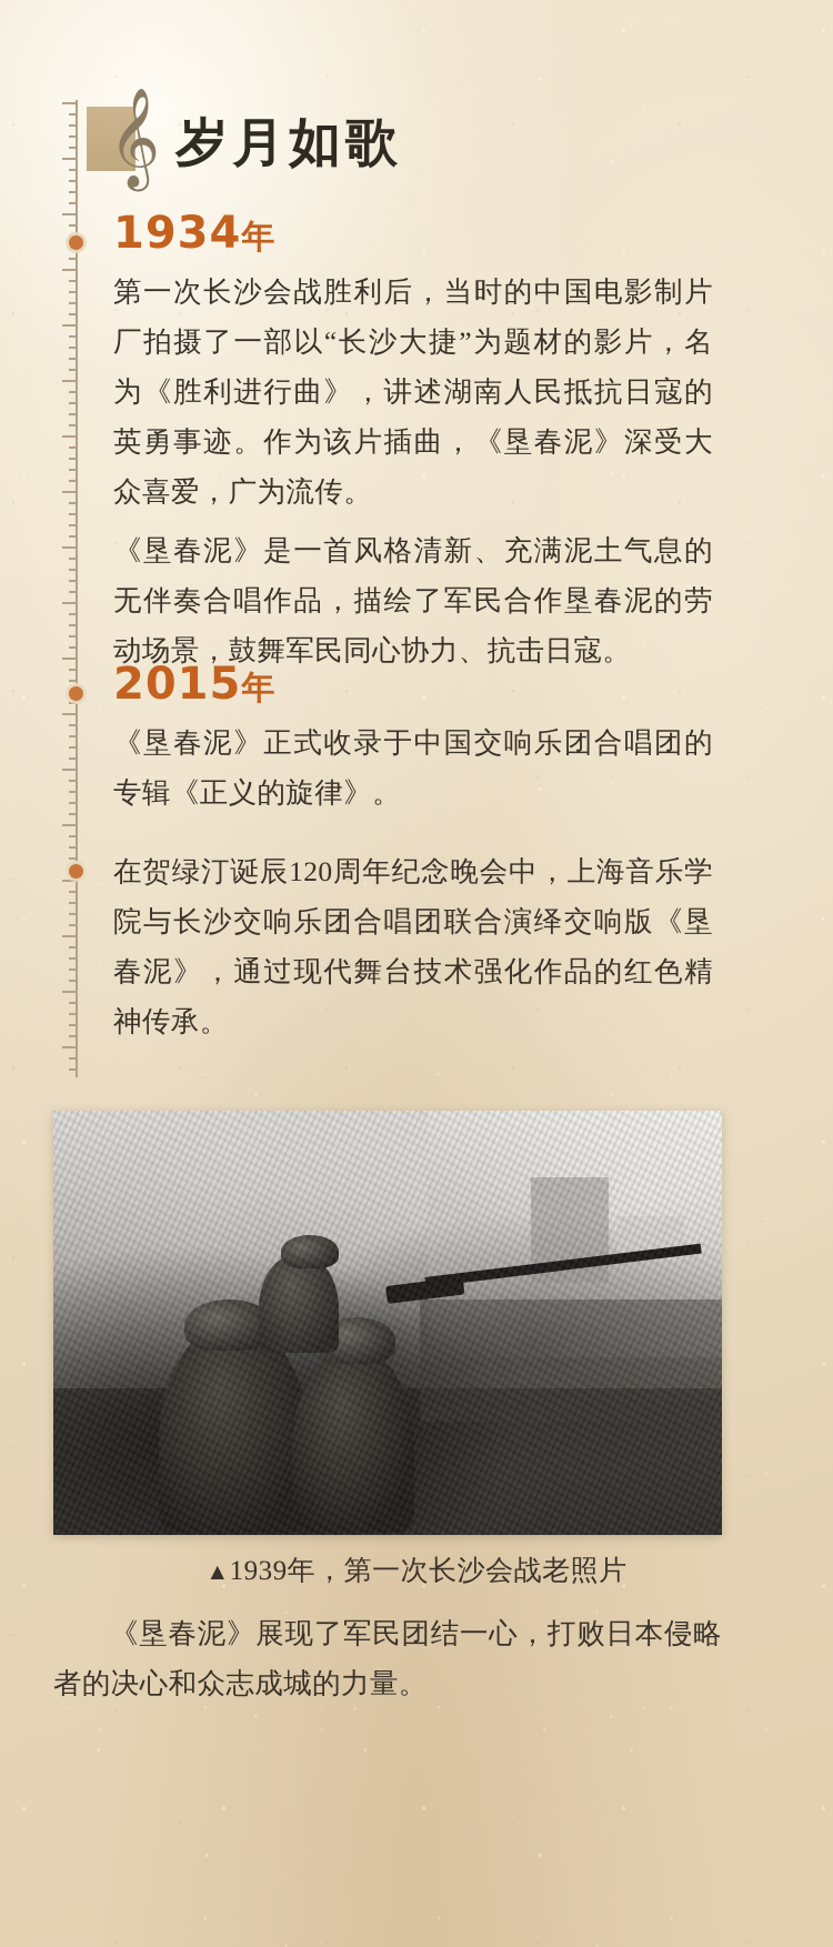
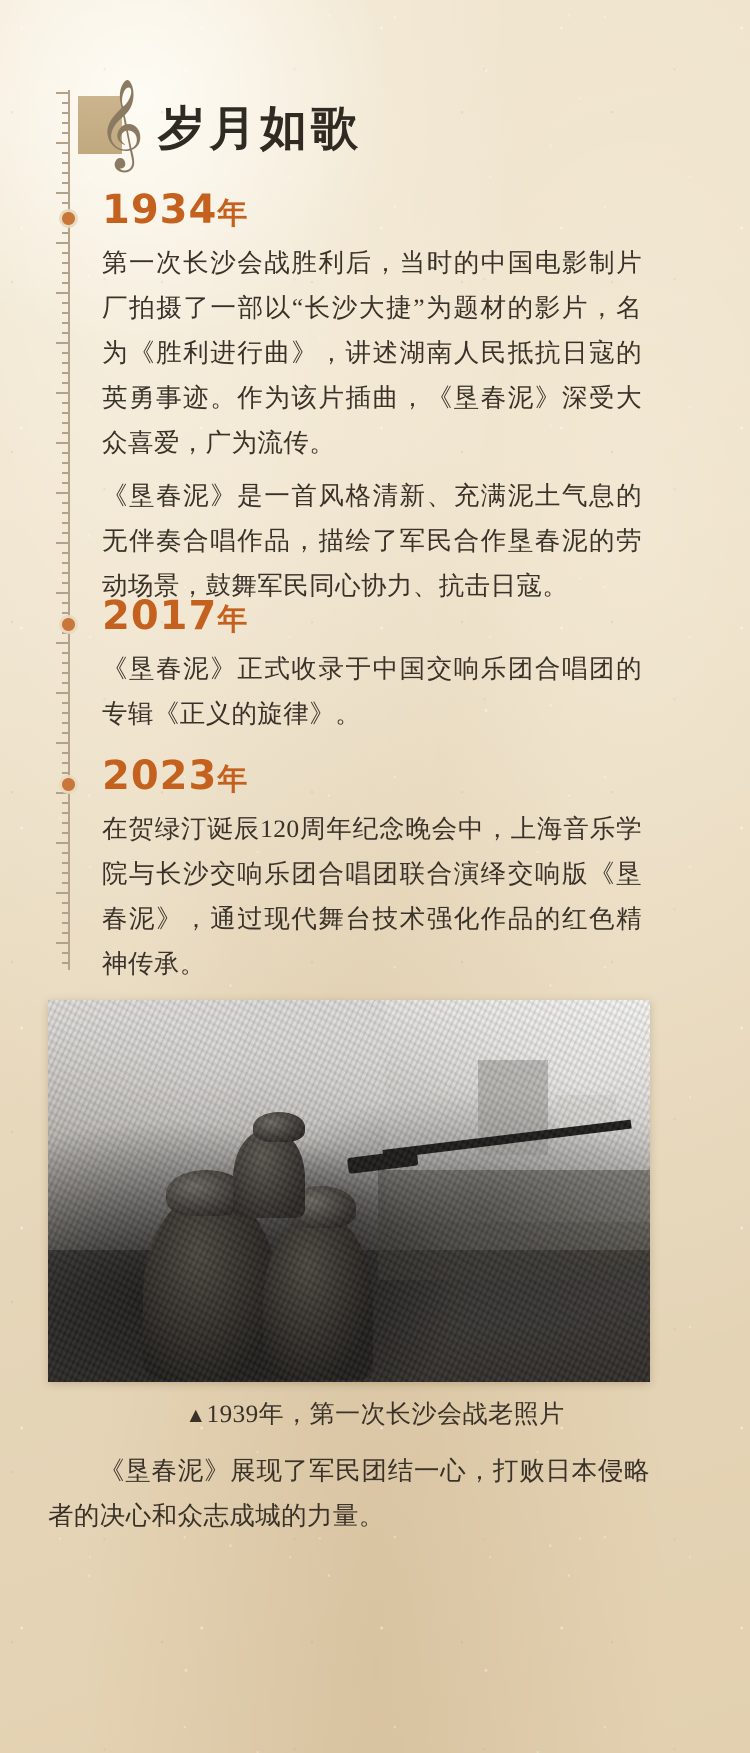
  𝄞
  岁月如歌
  1934年
  第一次长沙会战胜利后，当时的中国电影制片厂拍摄了一部以“长沙大捷”为题材的影片，名为《胜利进行曲》，讲述湖南人民抵抗日寇的英勇事迹。作为该片插曲，《垦春泥》深受大众喜爱，广为流传。
  《垦春泥》是一首风格清新、充满泥土气息的无伴奏合唱作品，描绘了军民合作垦春泥的劳动场景，鼓舞军民同心协力、抗击日寇。
- 2015年
+ 2017年
  《垦春泥》正式收录于中国交响乐团合唱团的专辑《正义的旋律》。
+ 2023年
  在贺绿汀诞辰120周年纪念晚会中，上海音乐学院与长沙交响乐团合唱团联合演绎交响版《垦春泥》，通过现代舞台技术强化作品的红色精神传承。
  ▲1939年，第一次长沙会战老照片
  《垦春泥》展现了军民团结一心，打败日本侵略者的决心和众志成城的力量。
